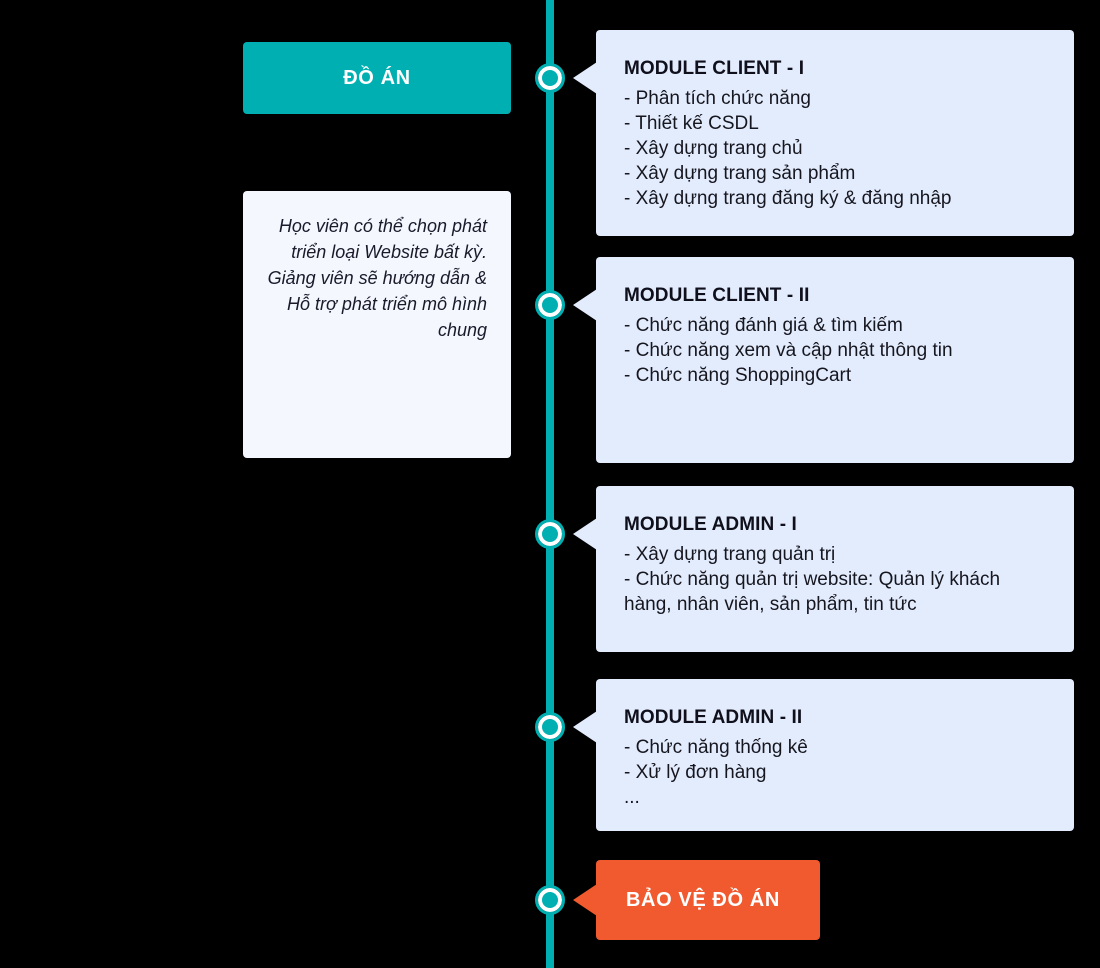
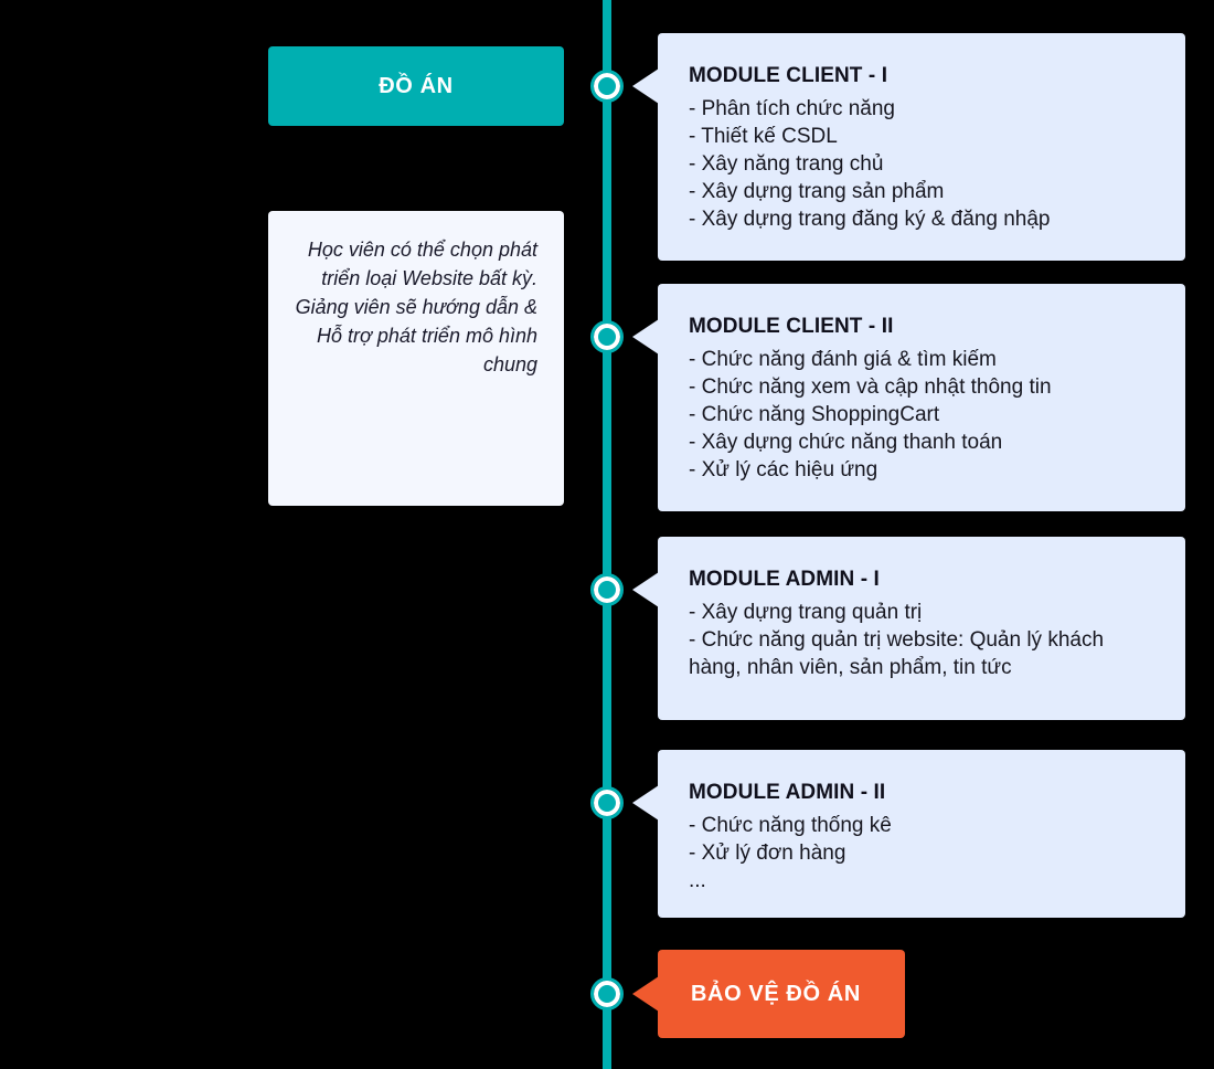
  ĐỒ ÁN
  Học viên có thể chọn phát triển loại Website bất kỳ. Giảng viên sẽ hướng dẫn & Hỗ trợ phát triển mô hình chung
  MODULE CLIENT - I
  - Phân tích chức năng
  - Thiết kế CSDL
- - Xây dựng trang chủ
+ - Xây năng trang chủ
  - Xây dựng trang sản phẩm
  - Xây dựng trang đăng ký & đăng nhập
  MODULE CLIENT - II
  - Chức năng đánh giá & tìm kiếm
  - Chức năng xem và cập nhật thông tin
  - Chức năng ShoppingCart
+ - Xây dựng chức năng thanh toán
+ - Xử lý các hiệu ứng
  MODULE ADMIN - I
  - Xây dựng trang quản trị
  - Chức năng quản trị website: Quản lý khách hàng, nhân viên, sản phẩm, tin tức
  MODULE ADMIN - II
  - Chức năng thống kê
  - Xử lý đơn hàng
  ...
  BẢO VỆ ĐỒ ÁN
